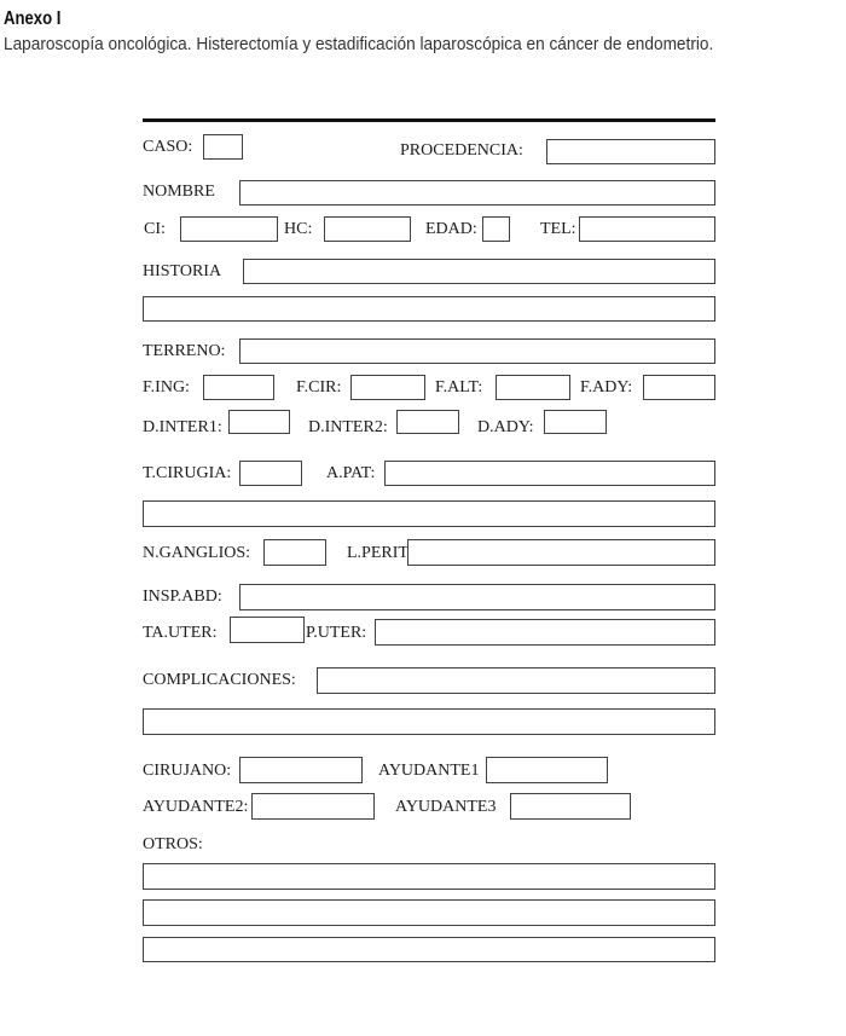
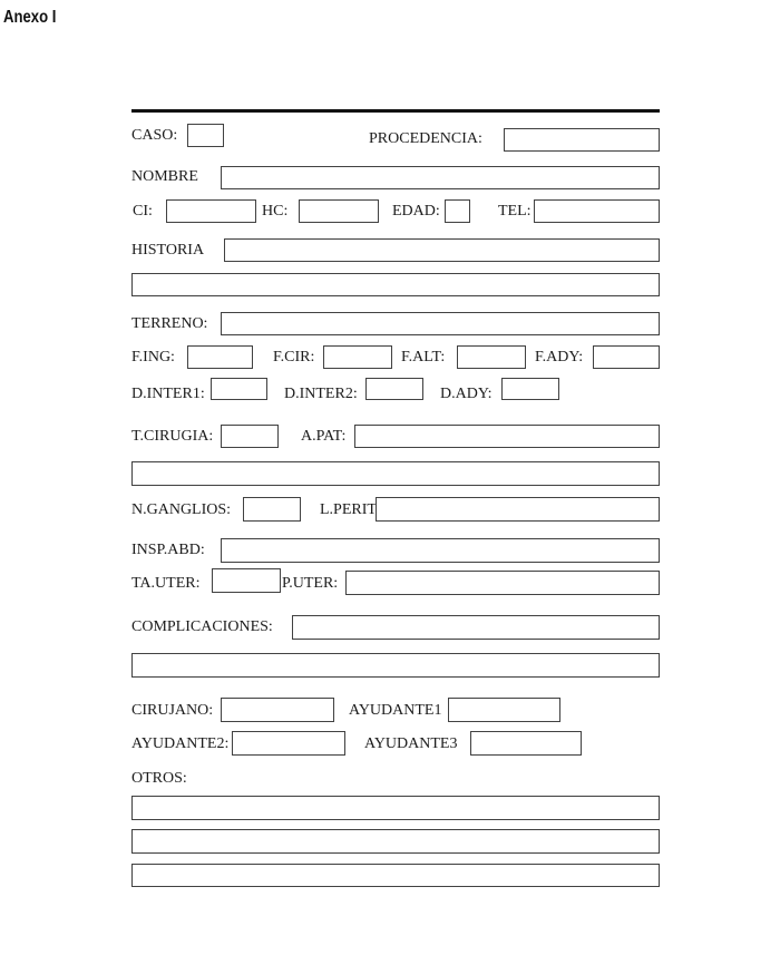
  Anexo I
- Laparoscopía oncológica. Histerectomía y estadificación laparoscópica en cáncer de endometrio.
  CASO:
  PROCEDENCIA:
  NOMBRE
  CI:
  HC:
  EDAD:
  TEL:
  HISTORIA
  TERRENO:
  F.ING:
  F.CIR:
  F.ALT:
  F.ADY:
  D.INTER1:
  D.INTER2:
  D.ADY:
  T.CIRUGIA:
  A.PAT:
  N.GANGLIOS:
  L.PERIT
  INSP.ABD:
  TA.UTER:
  P.UTER:
  COMPLICACIONES:
  CIRUJANO:
  AYUDANTE1
  AYUDANTE2:
  AYUDANTE3
  OTROS:
